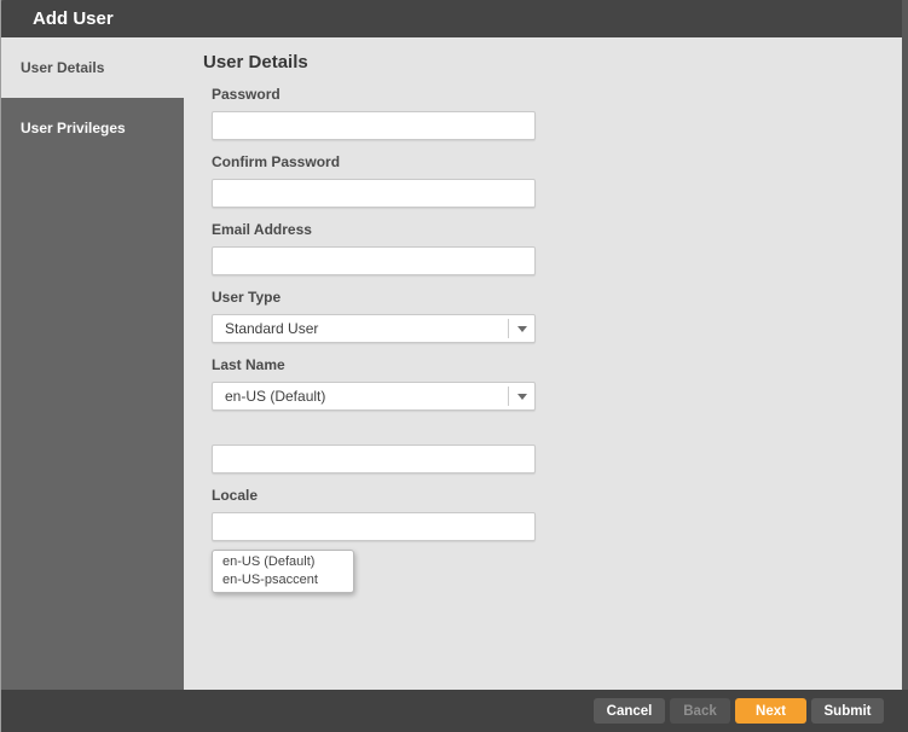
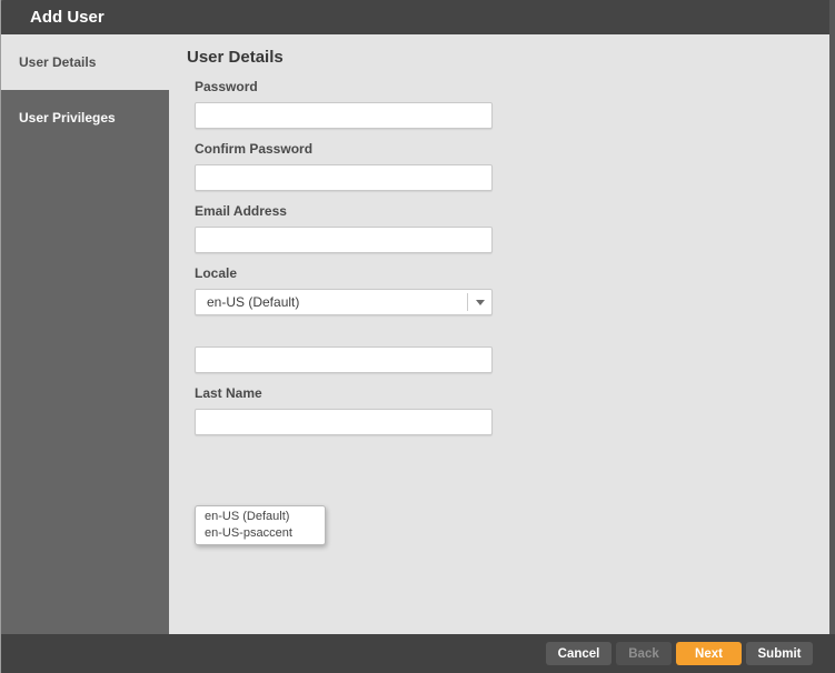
  Add User
  User Details
  User Privileges
  User Details
  Password
  Confirm Password
  Email Address
- User Type
- Standard User
- Last Name
+ Locale
  en-US (Default)
- Locale
+ Last Name
  en-US (Default)
  en-US-psaccent
  Cancel
  Back
  Next
  Submit
